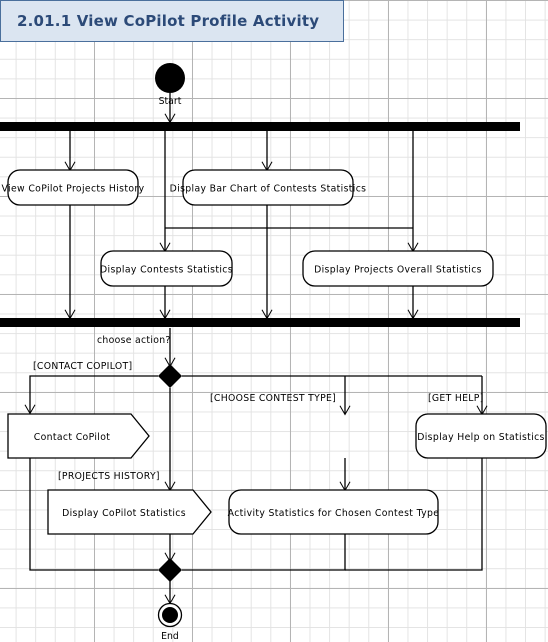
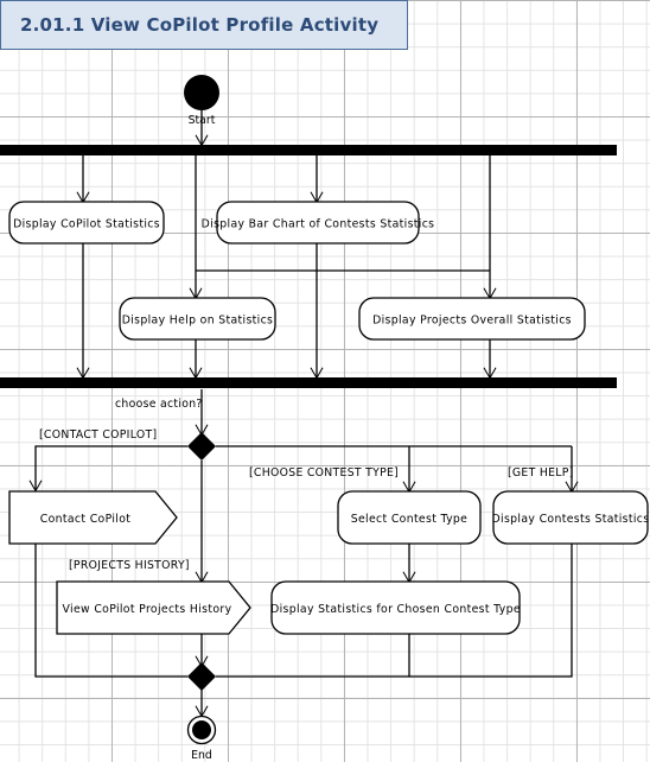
  Start
- View CoPilot Projects History
+ Display CoPilot Statistics
  Display Bar Chart of Contests Statistics
- Display Contests Statistics
+ Display Help on Statistics
  Display Projects Overall Statistics
  choose action?
  [CONTACT COPILOT]
  [CHOOSE CONTEST TYPE]
  [GET HELP]
  [PROJECTS HISTORY]
  Contact CoPilot
+ Select Contest Type
- Display Help on Statistics
+ Display Contests Statistics
- Display CoPilot Statistics
+ View CoPilot Projects History
- Activity Statistics for Chosen Contest Type
+ Display Statistics for Chosen Contest Type
  End
  2.01.1 View CoPilot Profile Activity
